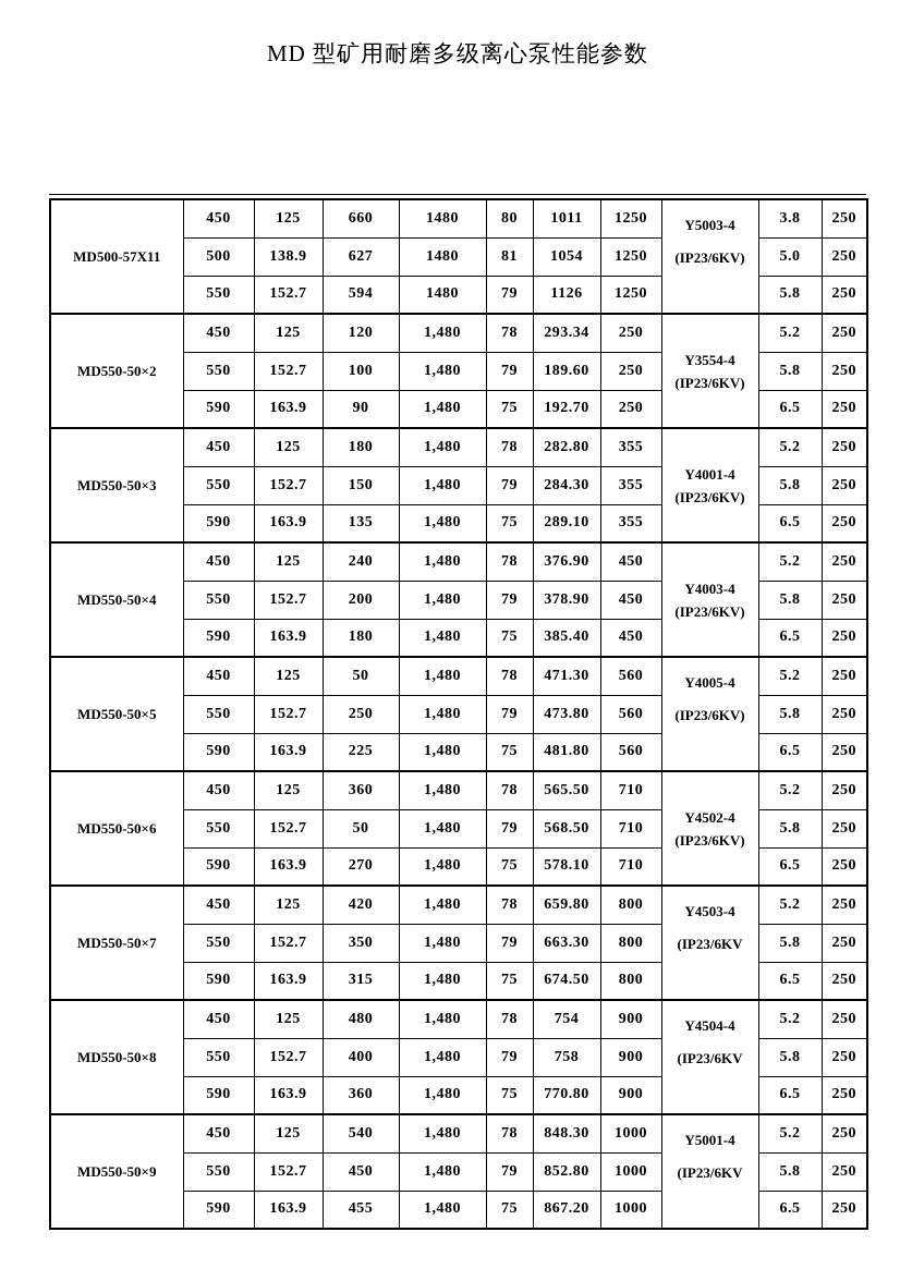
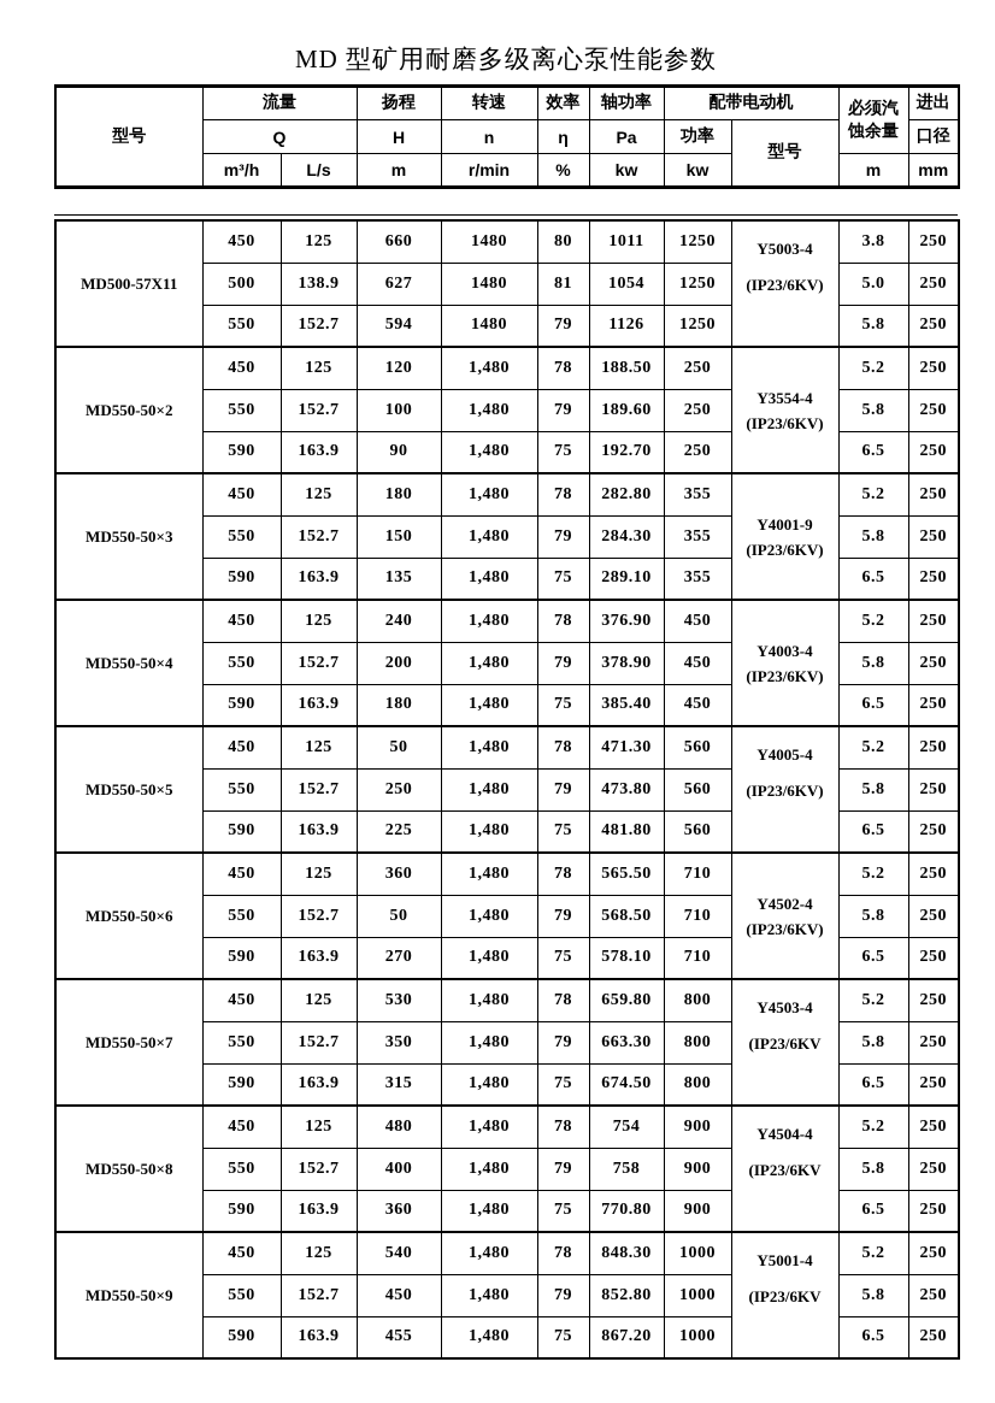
  MD 型矿用耐磨多级离心泵性能参数
+ 型号	流量	扬程	转速	效率	轴功率	配带电动机	必须汽 蚀余量	进出
+ Q	H	n	η	Pa	功率	型号	口径
+ m³/h	L/s	m	r/min	%	kw	kw	m	mm
  MD500-57X11	450	125	660	1480	80	1011	1250	Y5003-4(IP23/6KV)	3.8	250
  500	138.9	627	1480	81	1054	1250	5.0	250
  550	152.7	594	1480	79	1126	1250	5.8	250
- MD550-50×2	450	125	120	1,480	78	293.34	250	Y3554-4(IP23/6KV)	5.2	250
+ MD550-50×2	450	125	120	1,480	78	188.50	250	Y3554-4(IP23/6KV)	5.2	250
  550	152.7	100	1,480	79	189.60	250	5.8	250
  590	163.9	90	1,480	75	192.70	250	6.5	250
- MD550-50×3	450	125	180	1,480	78	282.80	355	Y4001-4(IP23/6KV)	5.2	250
+ MD550-50×3	450	125	180	1,480	78	282.80	355	Y4001-9(IP23/6KV)	5.2	250
  550	152.7	150	1,480	79	284.30	355	5.8	250
  590	163.9	135	1,480	75	289.10	355	6.5	250
  MD550-50×4	450	125	240	1,480	78	376.90	450	Y4003-4(IP23/6KV)	5.2	250
  550	152.7	200	1,480	79	378.90	450	5.8	250
  590	163.9	180	1,480	75	385.40	450	6.5	250
  MD550-50×5	450	125	50	1,480	78	471.30	560	Y4005-4(IP23/6KV)	5.2	250
  550	152.7	250	1,480	79	473.80	560	5.8	250
  590	163.9	225	1,480	75	481.80	560	6.5	250
  MD550-50×6	450	125	360	1,480	78	565.50	710	Y4502-4(IP23/6KV)	5.2	250
  550	152.7	50	1,480	79	568.50	710	5.8	250
  590	163.9	270	1,480	75	578.10	710	6.5	250
- MD550-50×7	450	125	420	1,480	78	659.80	800	Y4503-4(IP23/6KV	5.2	250
+ MD550-50×7	450	125	530	1,480	78	659.80	800	Y4503-4(IP23/6KV	5.2	250
  550	152.7	350	1,480	79	663.30	800	5.8	250
  590	163.9	315	1,480	75	674.50	800	6.5	250
  MD550-50×8	450	125	480	1,480	78	754	900	Y4504-4(IP23/6KV	5.2	250
  550	152.7	400	1,480	79	758	900	5.8	250
  590	163.9	360	1,480	75	770.80	900	6.5	250
  MD550-50×9	450	125	540	1,480	78	848.30	1000	Y5001-4(IP23/6KV	5.2	250
  550	152.7	450	1,480	79	852.80	1000	5.8	250
  590	163.9	455	1,480	75	867.20	1000	6.5	250
